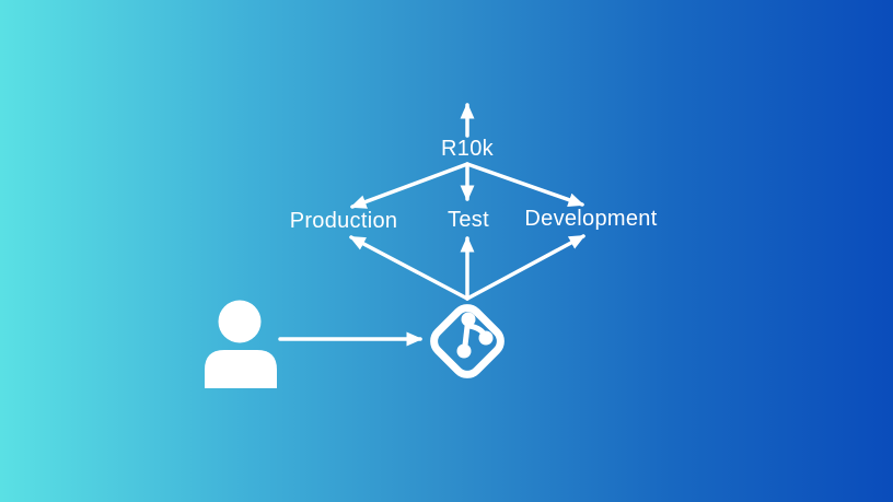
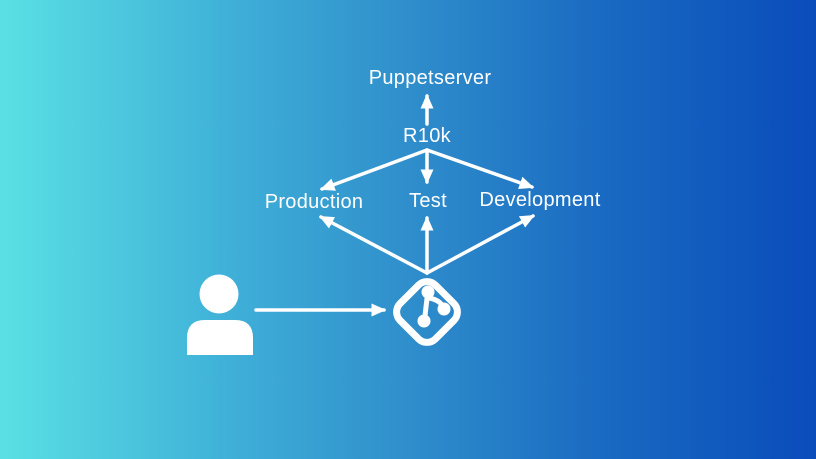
+ Puppetserver
  R10k
  Production
  Test
  Development
